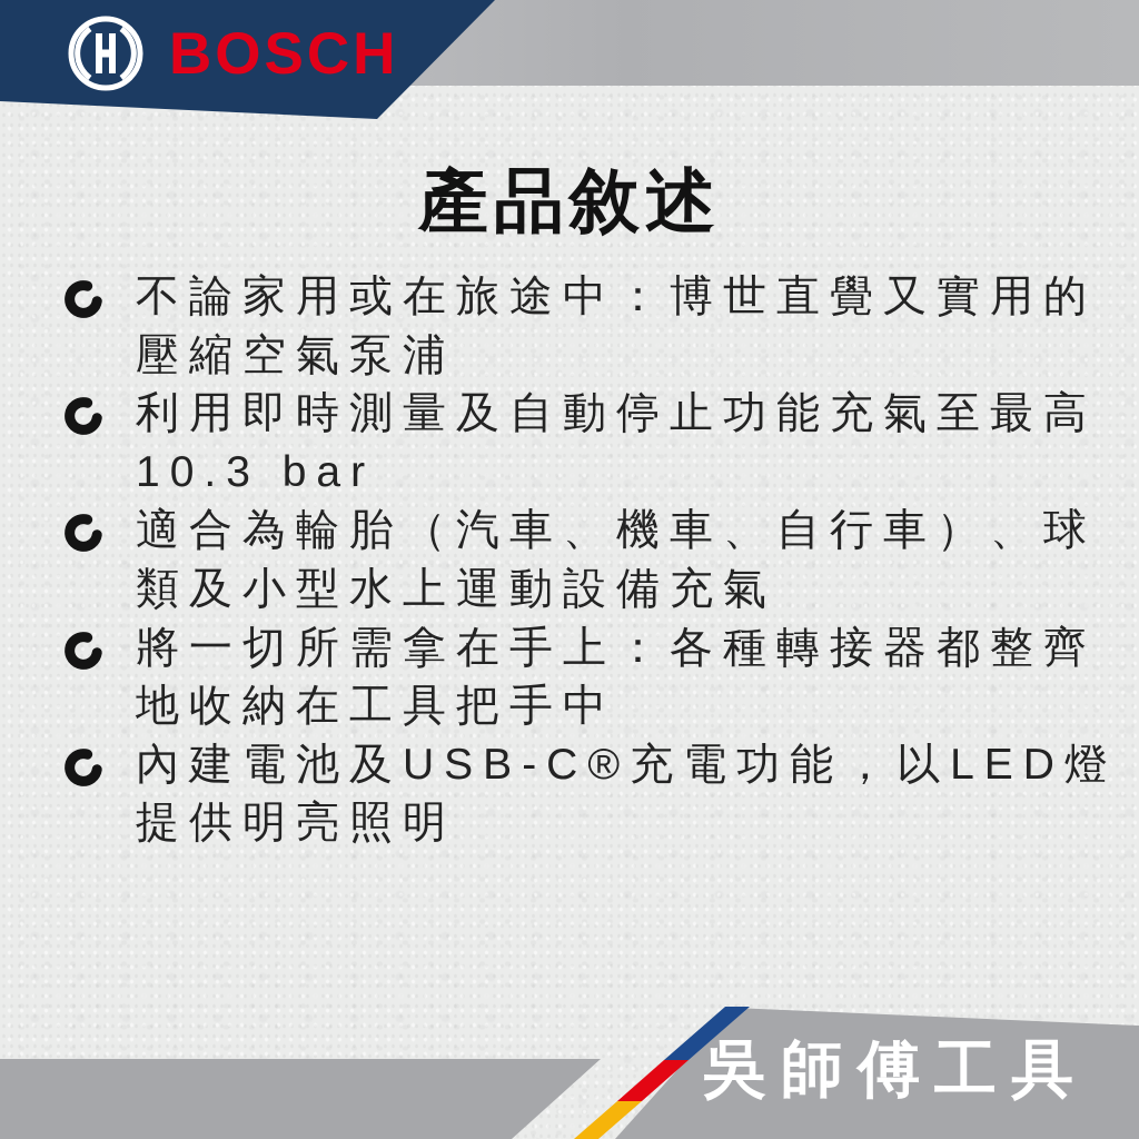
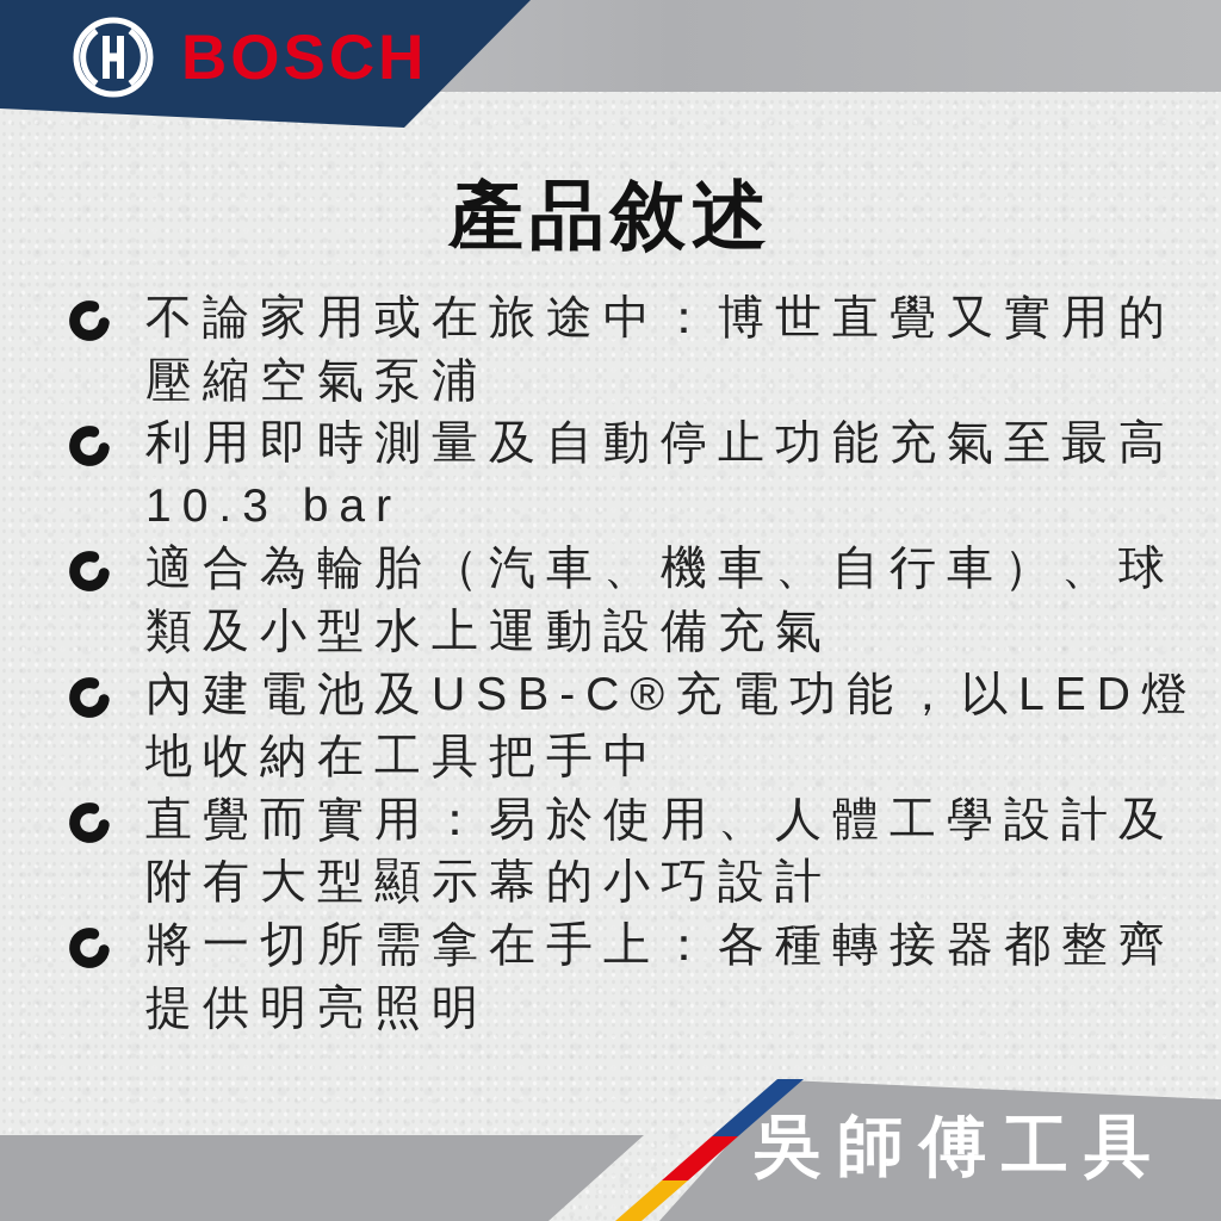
  BOSCH
  產品敘述
  不論家用或在旅途中：博世直覺又實用的
  壓縮空氣泵浦
  利用即時測量及自動停止功能充氣至最高
  10.3 bar
  適合為輪胎（汽車、機車、自行車）、球
  類及小型水上運動設備充氣
- 將一切所需拿在手上：各種轉接器都整齊
+ 內建電池及USB-C®充電功能，以LED燈
  地收納在工具把手中
+ 直覺而實用：易於使用、人體工學設計及
+ 附有大型顯示幕的小巧設計
- 內建電池及USB-C®充電功能，以LED燈
+ 將一切所需拿在手上：各種轉接器都整齊
  提供明亮照明
  吳師傅工具
